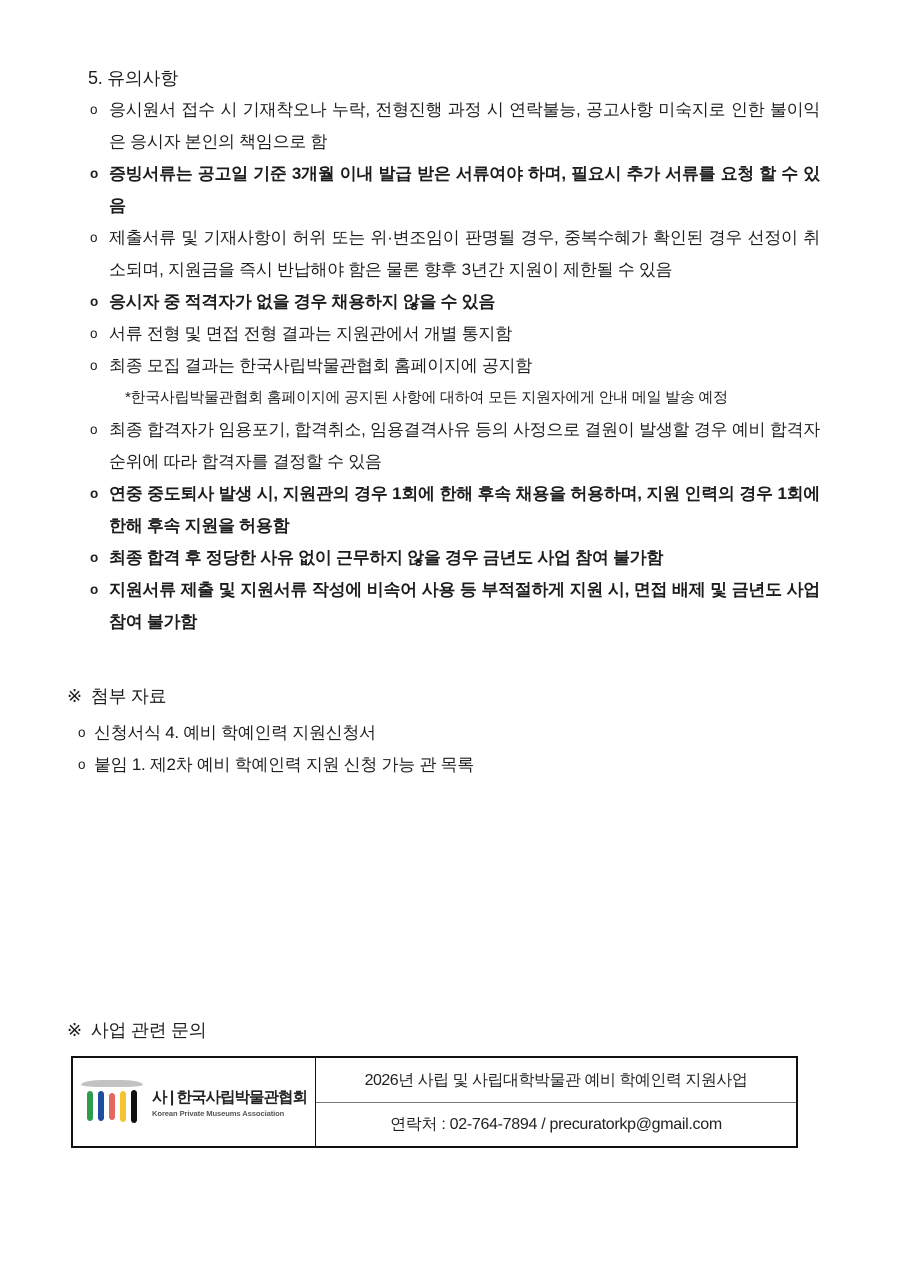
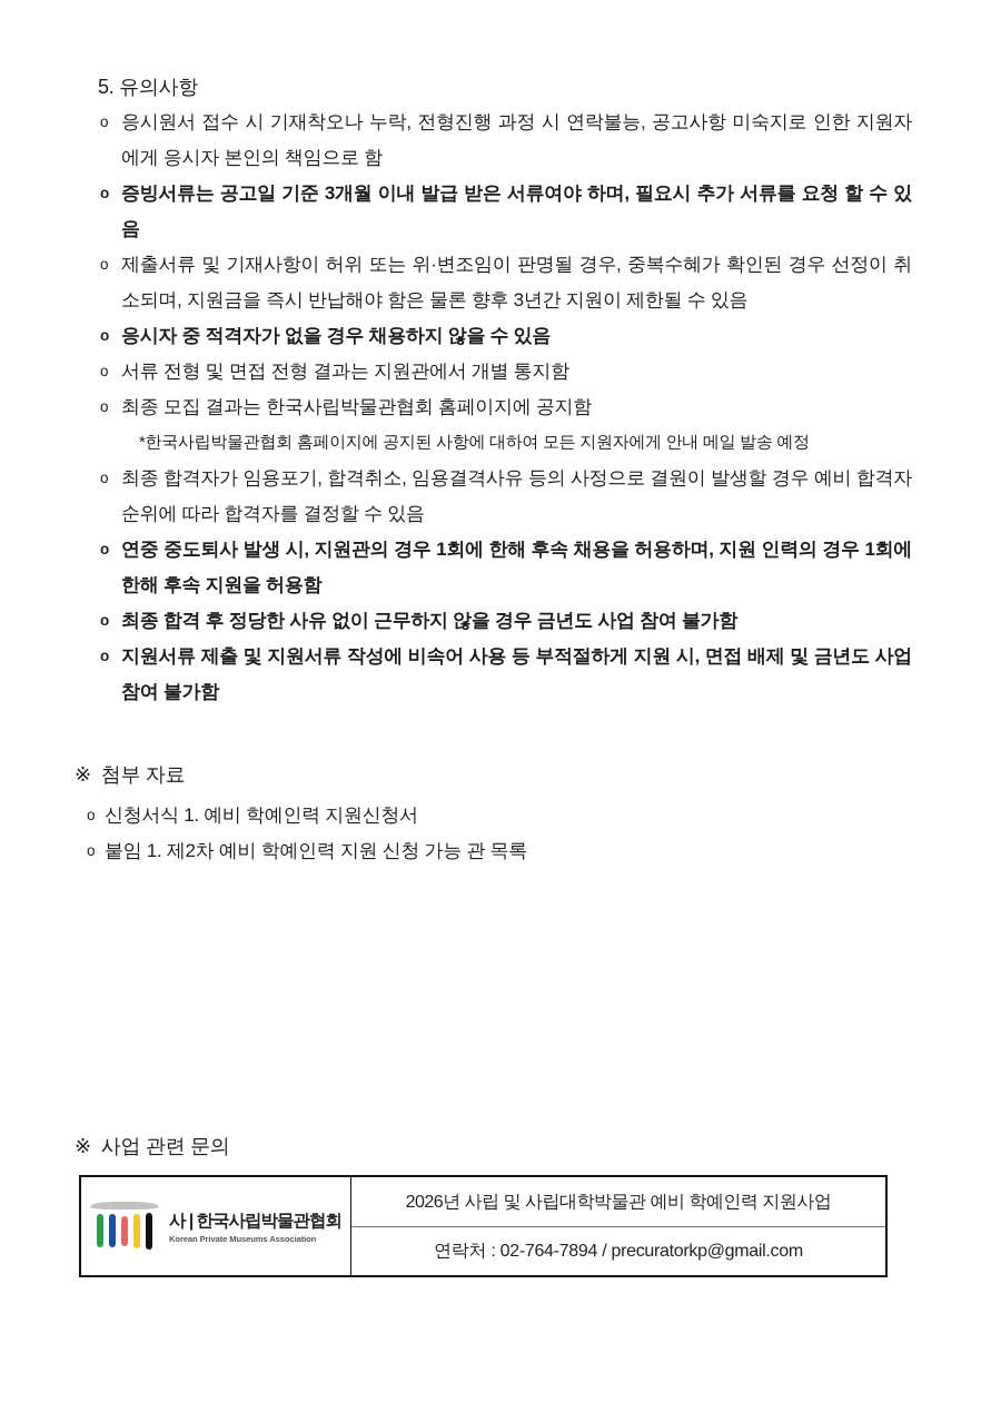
  5. 유의사항
  o
- 응시원서 접수 시 기재착오나 누락, 전형진행 과정 시 연락불능, 공고사항 미숙지로 인한 불이익은 응시자 본인의 책임으로 함
+ 응시원서 접수 시 기재착오나 누락, 전형진행 과정 시 연락불능, 공고사항 미숙지로 인한 지원자에게 응시자 본인의 책임으로 함
  o
  증빙서류는 공고일 기준 3개월 이내 발급 받은 서류여야 하며, 필요시 추가 서류를 요청 할 수 있음
  o
  제출서류 및 기재사항이 허위 또는 위·변조임이 판명될 경우, 중복수혜가 확인된 경우 선정이 취소되며, 지원금을 즉시 반납해야 함은 물론 향후 3년간 지원이 제한될 수 있음
  o
  응시자 중 적격자가 없을 경우 채용하지 않을 수 있음
  o
  서류 전형 및 면접 전형 결과는 지원관에서 개별 통지함
  o
  최종 모집 결과는 한국사립박물관협회 홈페이지에 공지함
  *한국사립박물관협회 홈페이지에 공지된 사항에 대하여 모든 지원자에게 안내 메일 발송 예정
  o
  최종 합격자가 임용포기, 합격취소, 임용결격사유 등의 사정으로 결원이 발생할 경우 예비 합격자 순위에 따라 합격자를 결정할 수 있음
  o
  연중 중도퇴사 발생 시, 지원관의 경우 1회에 한해 후속 채용을 허용하며, 지원 인력의 경우 1회에 한해 후속 지원을 허용함
  o
  최종 합격 후 정당한 사유 없이 근무하지 않을 경우 금년도 사업 참여 불가함
  o
  지원서류 제출 및 지원서류 작성에 비속어 사용 등 부적절하게 지원 시, 면접 배제 및 금년도 사업 참여 불가함
  ※ 첨부 자료
  o
- 신청서식 4. 예비 학예인력 지원신청서
+ 신청서식 1. 예비 학예인력 지원신청서
  o
  붙임 1. 제2차 예비 학예인력 지원 신청 가능 관 목록
  ※ 사업 관련 문의
  사 | 한국사립박물관협회
  Korean Private Museums Association
  2026년 사립 및 사립대학박물관 예비 학예인력 지원사업
  연락처 : 02-764-7894 / precuratorkp@gmail.com
